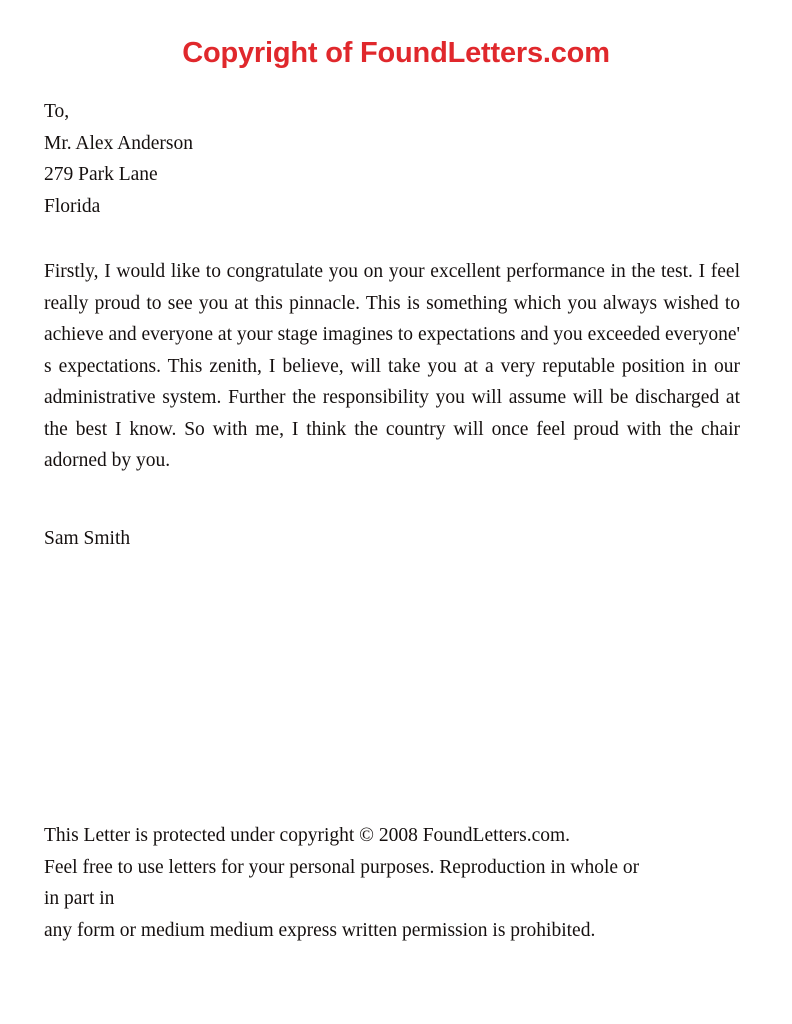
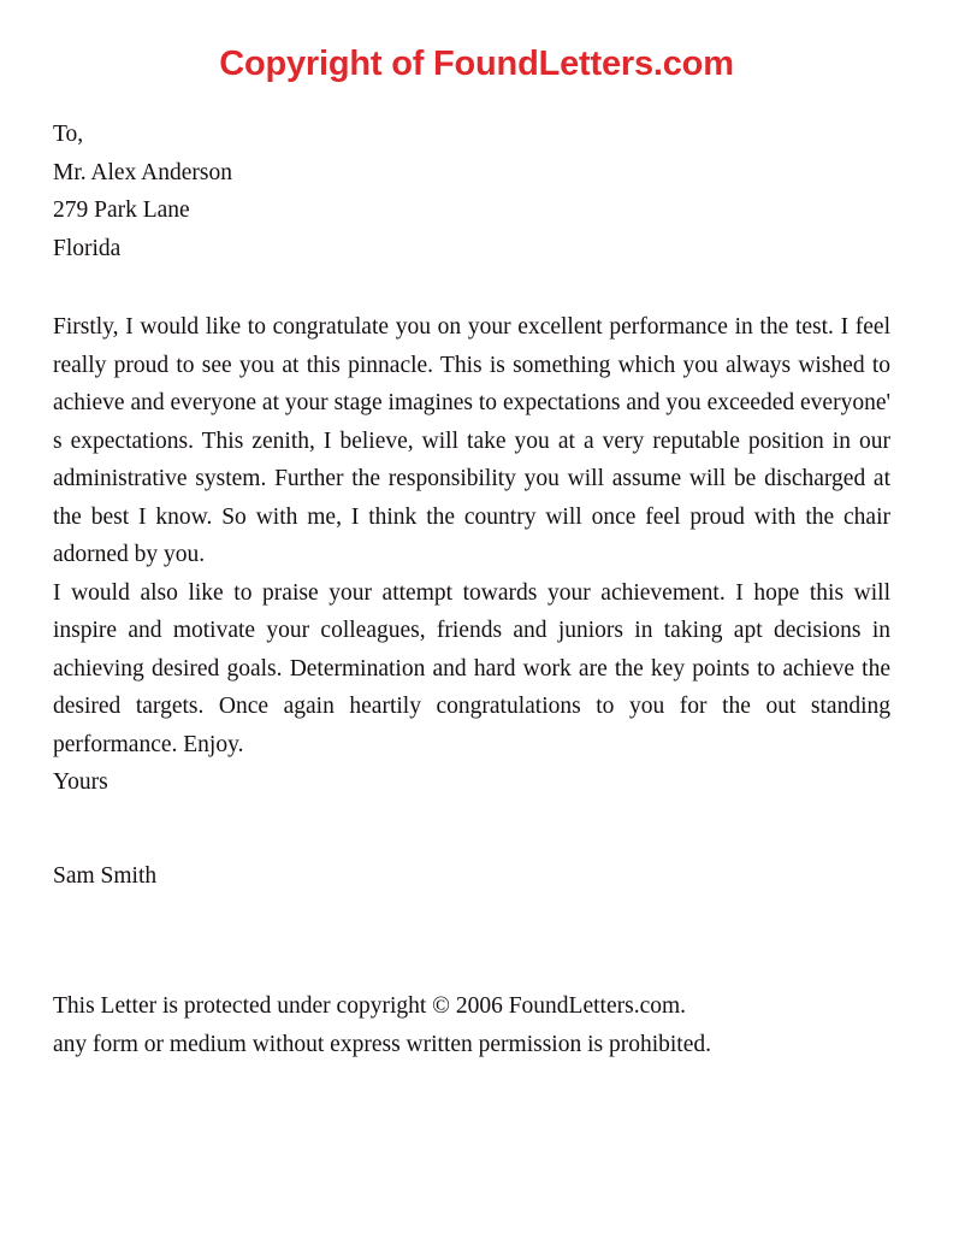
  Copyright of FoundLetters.com
  To,
  Mr. Alex Anderson
  279 Park Lane
  Florida
  Firstly, I would like to congratulate you on your excellent performance in the test. I feel really proud to see you at this pinnacle. This is something which you always wished to achieve and everyone at your stage imagines to expectations and you exceeded everyone' s expectations. This zenith, I believe, will take you at a very reputable position in our administrative system. Further the responsibility you will assume will be discharged at the best I know. So with me, I think the country will once feel proud with the chair adorned by you.
+ I would also like to praise your attempt towards your achievement. I hope this will inspire and motivate your colleagues, friends and juniors in taking apt decisions in achieving desired goals. Determination and hard work are the key points to achieve the desired targets. Once again heartily congratulations to you for the out standing performance. Enjoy.
+ Yours
  Sam Smith
- This Letter is protected under copyright © 2008 FoundLetters.com.
+ This Letter is protected under copyright © 2006 FoundLetters.com.
- Feel free to use letters for your personal purposes. Reproduction in whole or
- in part in
- any form or medium medium express written permission is prohibited.
+ any form or medium without express written permission is prohibited.
